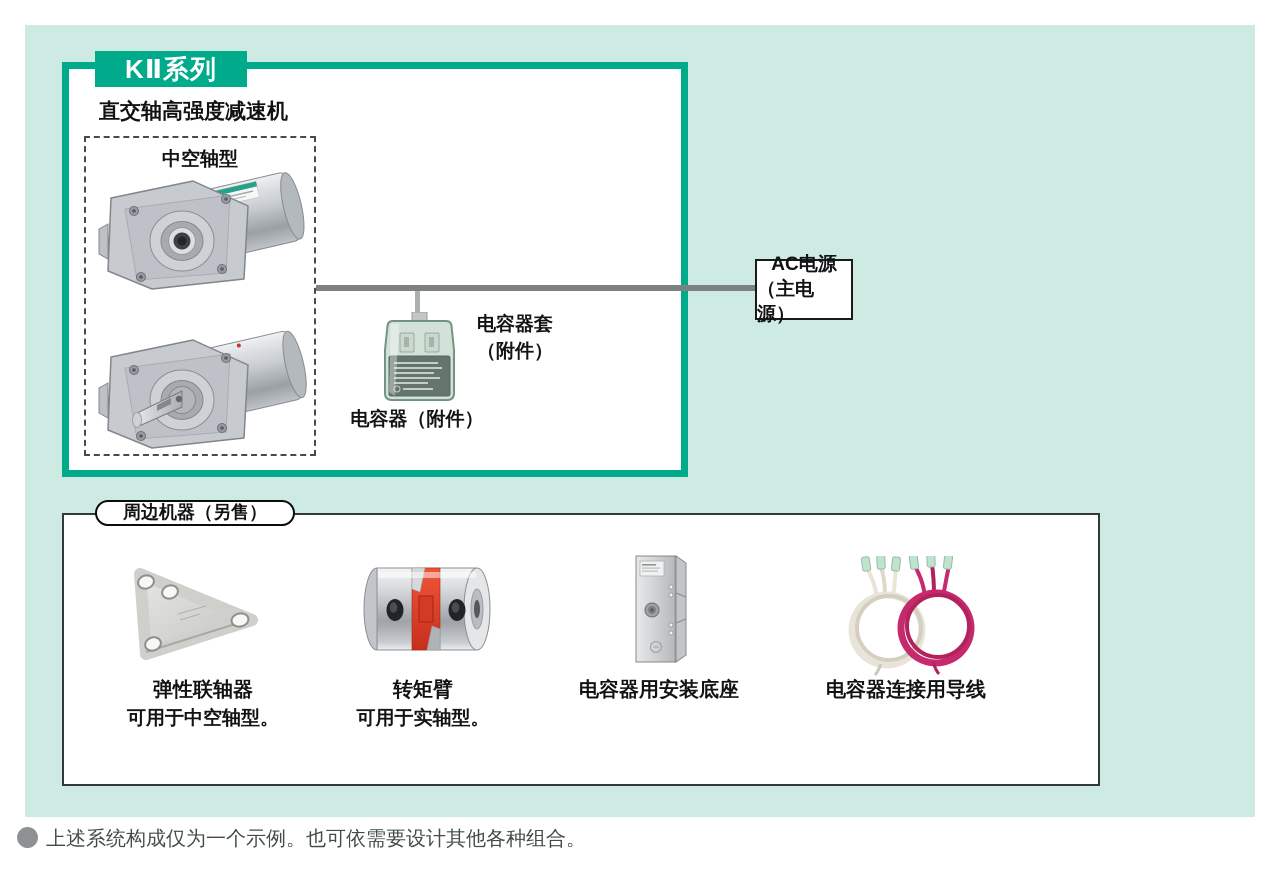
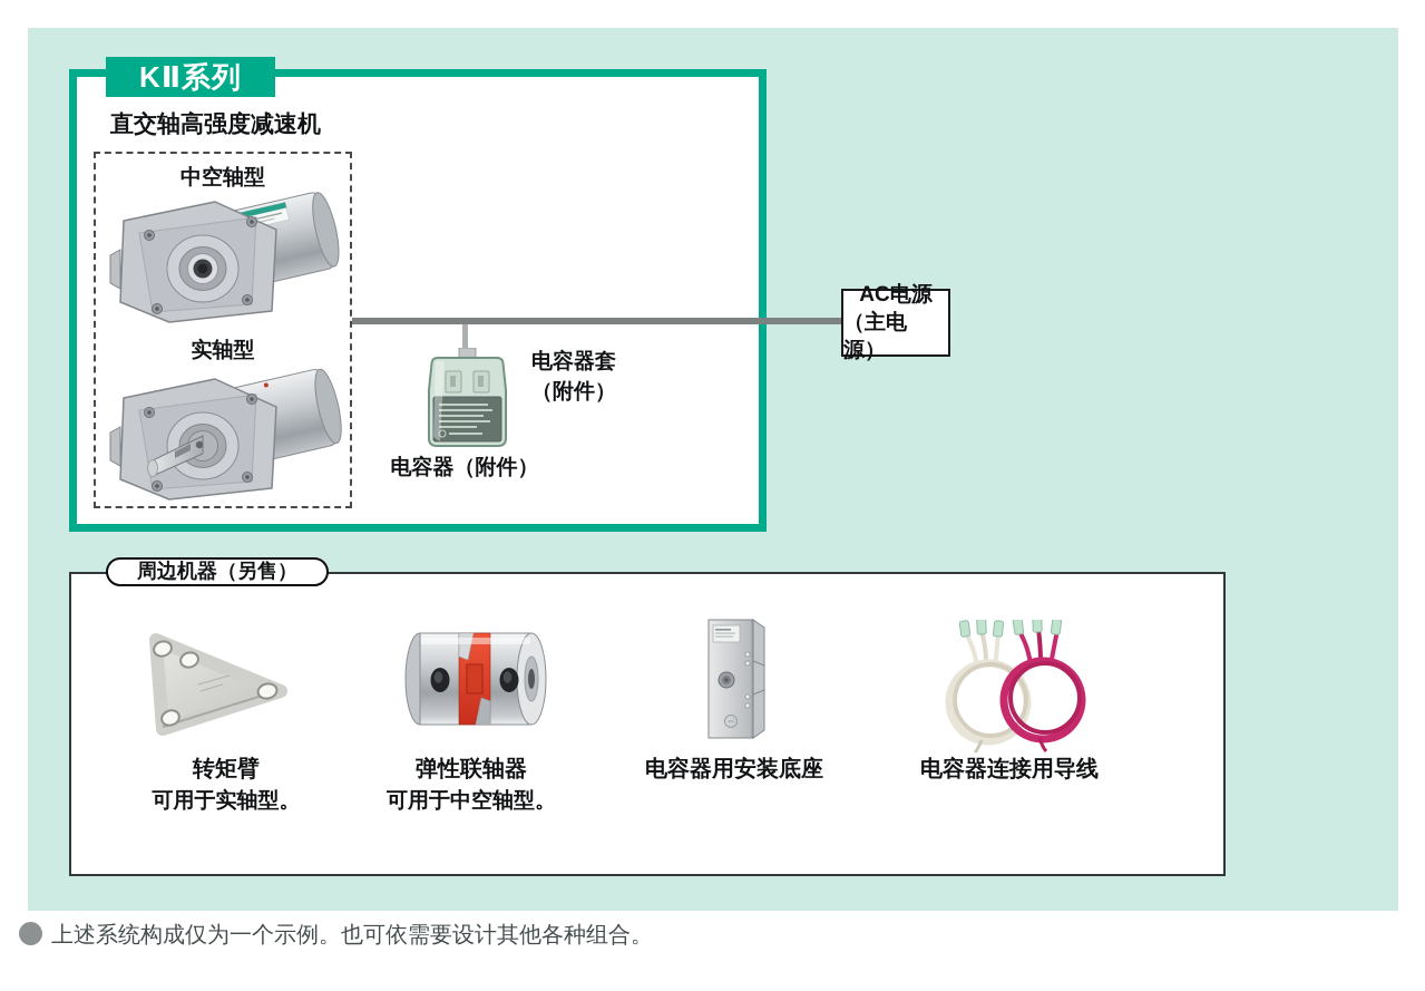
  KⅡ系列
  直交轴高强度减速机
  中空轴型
+ 实轴型
  电容器套
  （附件）
  电容器（附件）
  AC电源
  （主电源）
  周边机器（另售）
- 弹性联轴器
+ 转矩臂
- 可用于中空轴型。
+ 可用于实轴型。
- 转矩臂
+ 弹性联轴器
- 可用于实轴型。
+ 可用于中空轴型。
  电容器用安装底座
  电容器连接用导线
  上述系统构成仅为一个示例。也可依需要设计其他各种组合。
